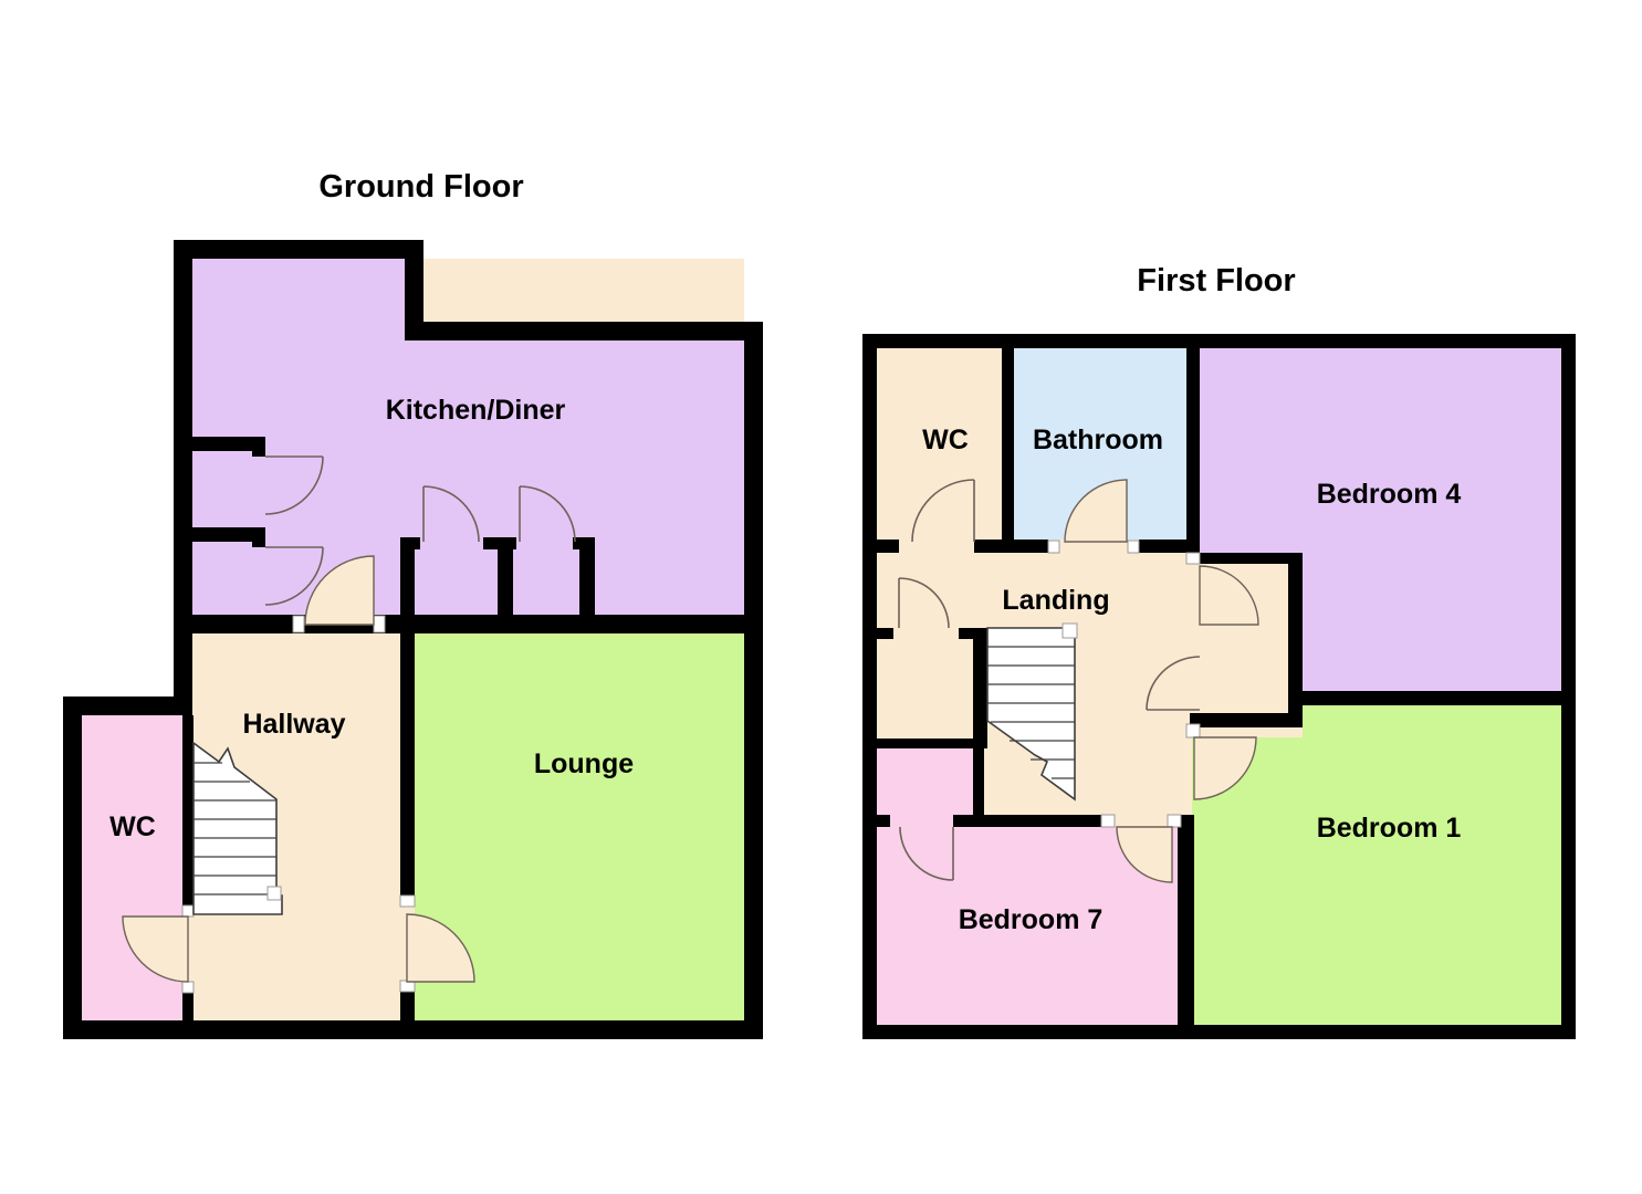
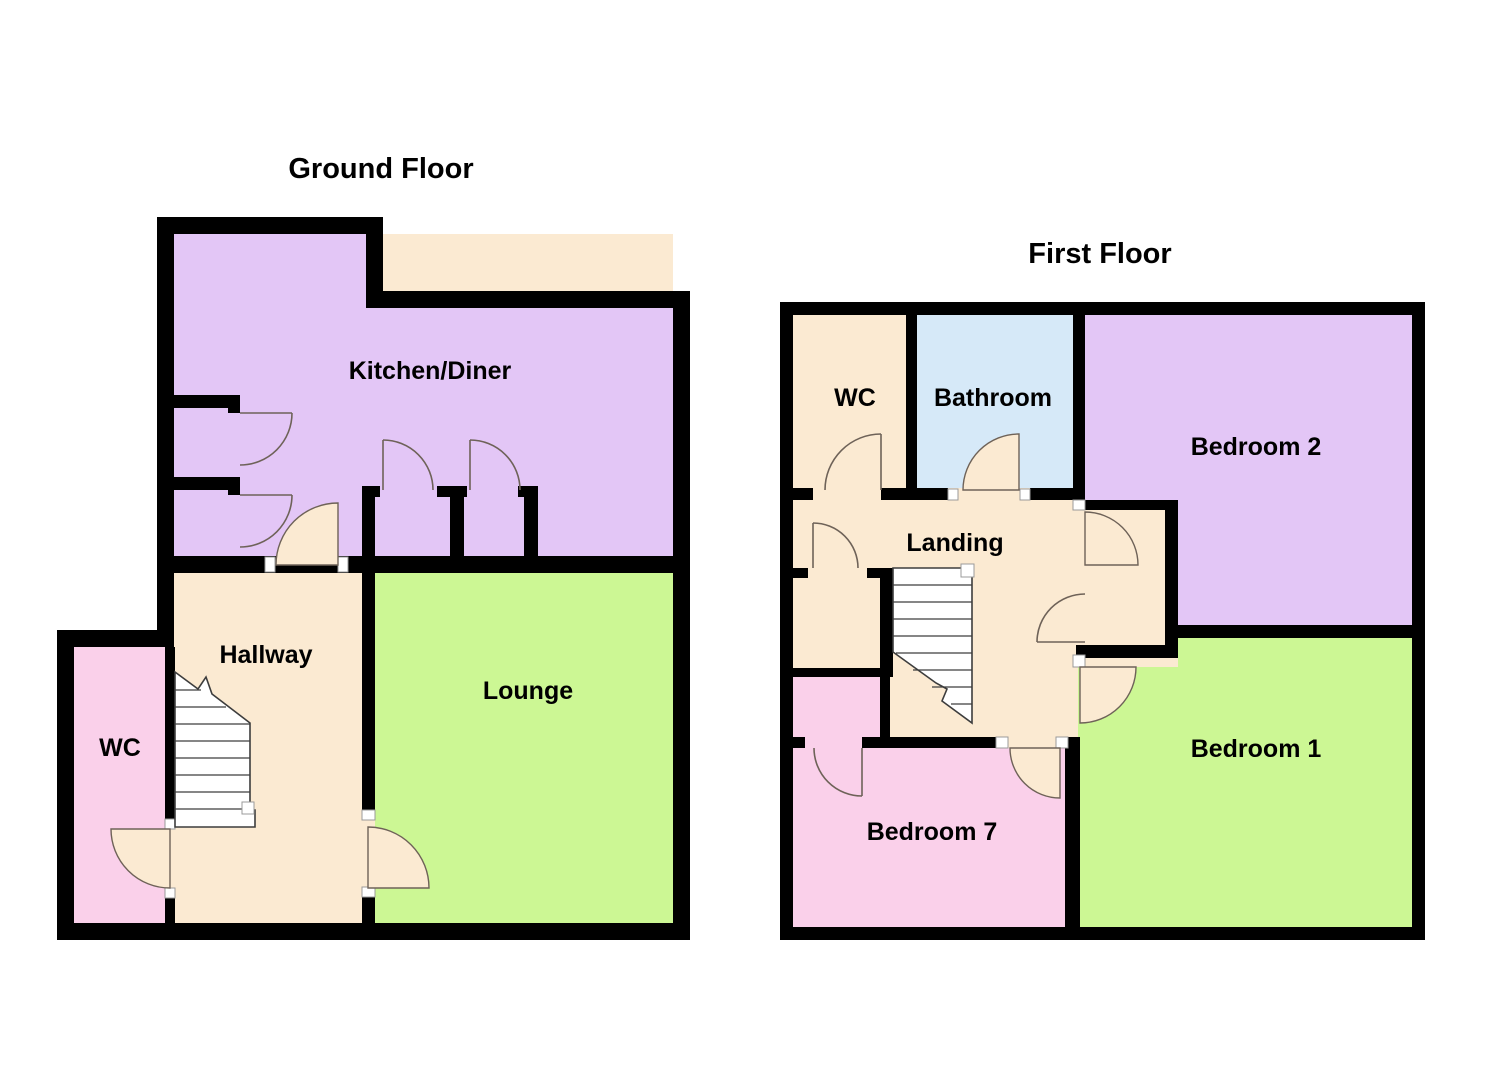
  Ground Floor
  Kitchen/Diner
  Hallway
  WC
  Lounge
  First Floor
  WC
  Bathroom
- Bedroom 4
+ Bedroom 2
  Landing
  Bedroom 1
  Bedroom 7
